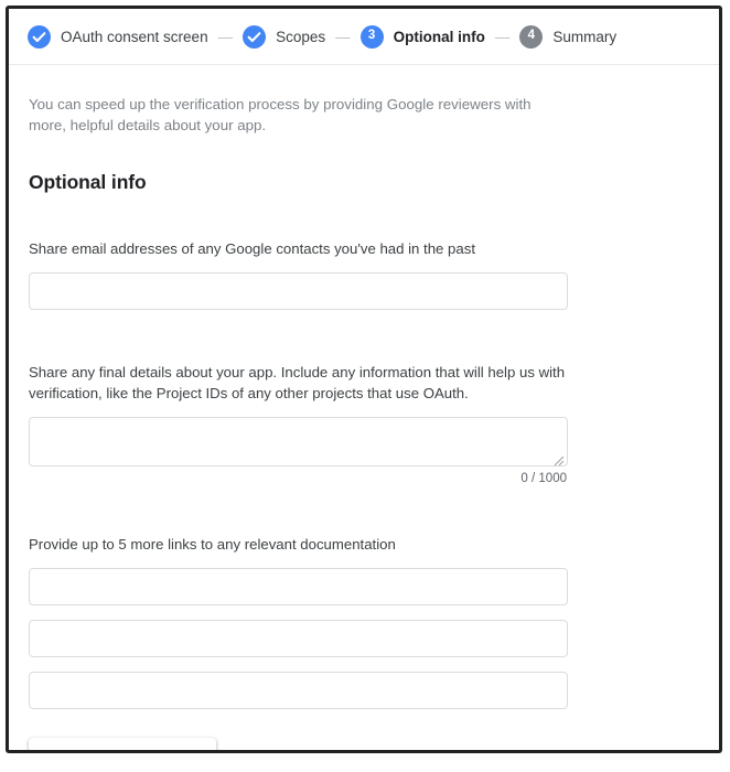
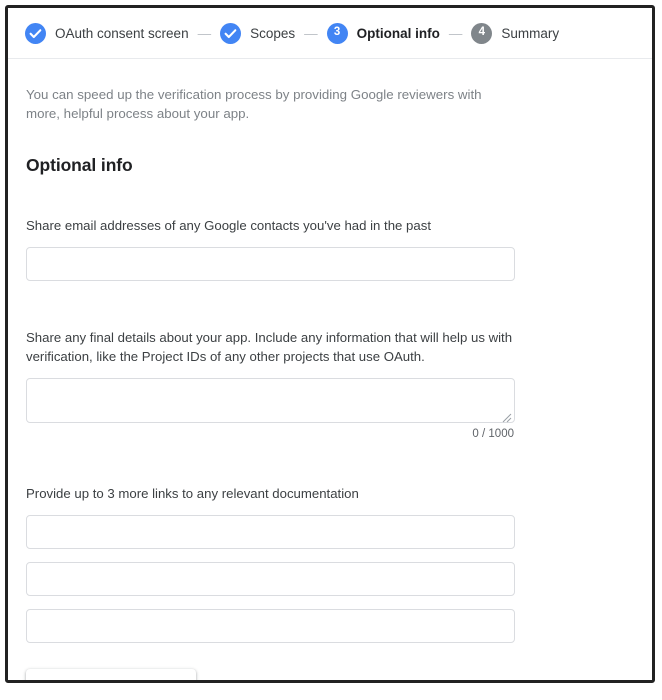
  OAuth consent screen
  —
  Scopes
  —
  3
  Optional info
  —
  4
  Summary
- You can speed up the verification process by providing Google reviewers with more, helpful details about your app.
+ You can speed up the verification process by providing Google reviewers with more, helpful process about your app.
  Optional info
  Share email addresses of any Google contacts you've had in the past
  Share any final details about your app. Include any information that will help us with verification, like the Project IDs of any other projects that use OAuth.
  0 / 1000
- Provide up to 5 more links to any relevant documentation
+ Provide up to 3 more links to any relevant documentation
